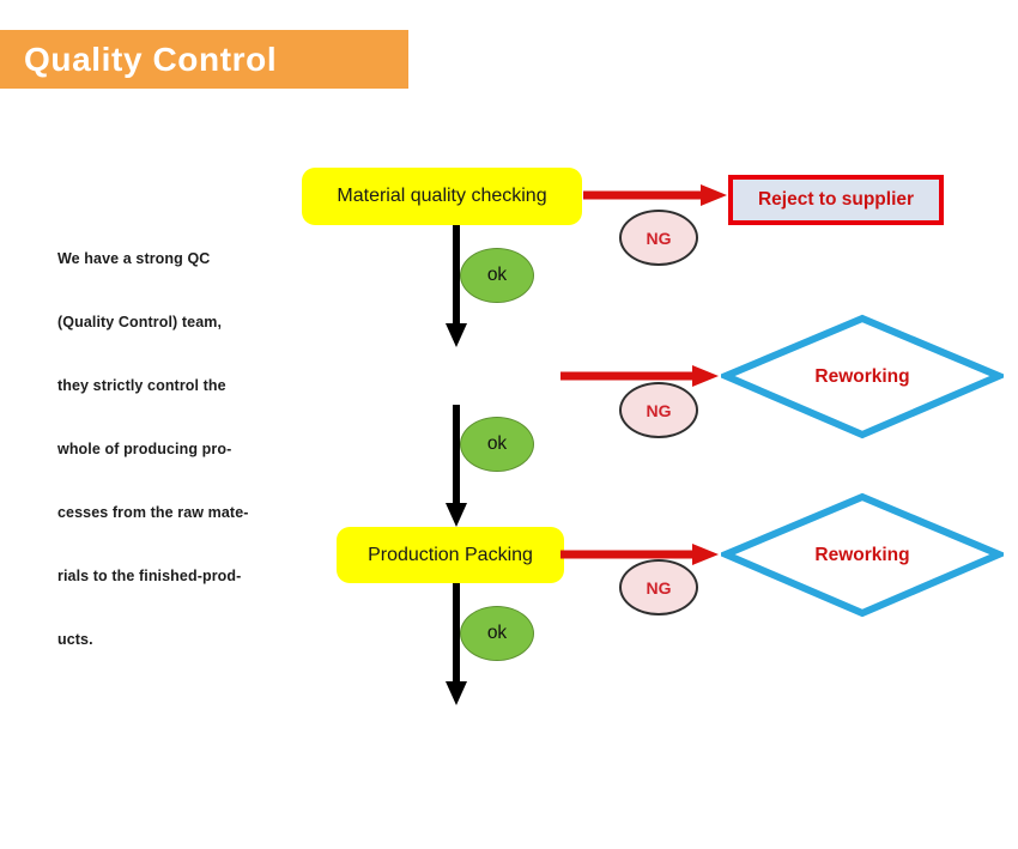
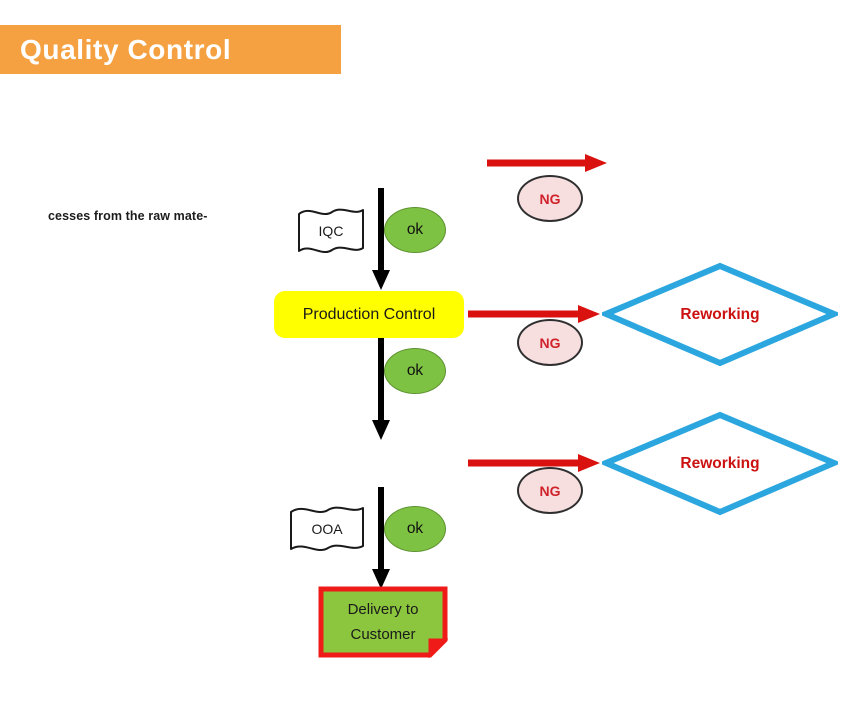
  Quality Control
- We have a strong QC
- (Quality Control) team,
- they strictly control the
- whole of producing pro-
  cesses from the raw mate-
- rials to the finished-prod-
- ucts.
- Material quality checking
- Reject to supplier
  NG
+ IQC
  ok
+ Production Control
  Reworking
  NG
  ok
- Production Packing
  Reworking
  NG
+ OOA
  ok
+ Delivery to
+ Customer
